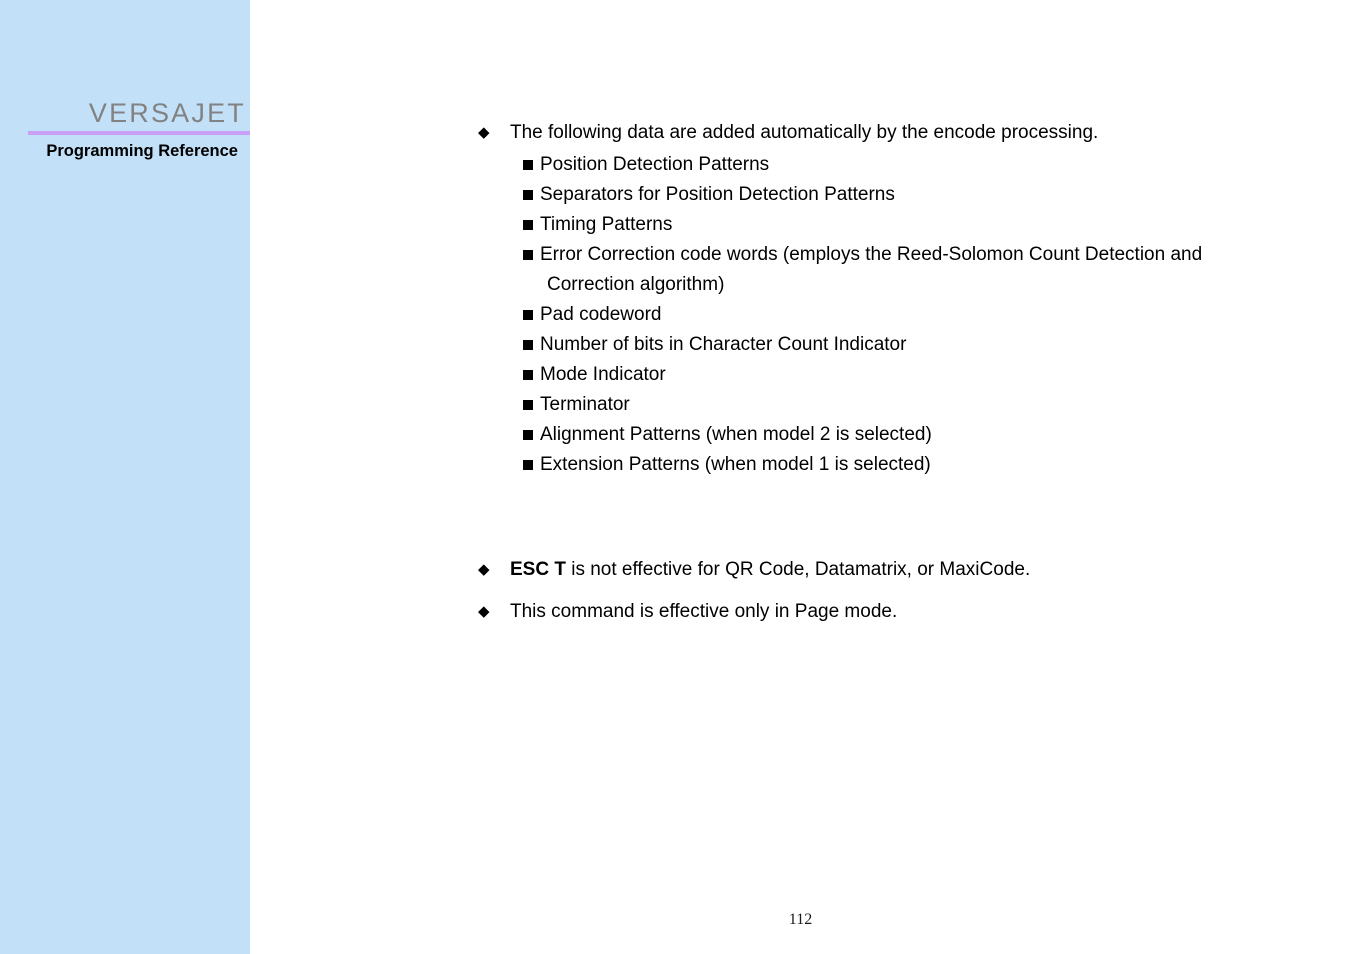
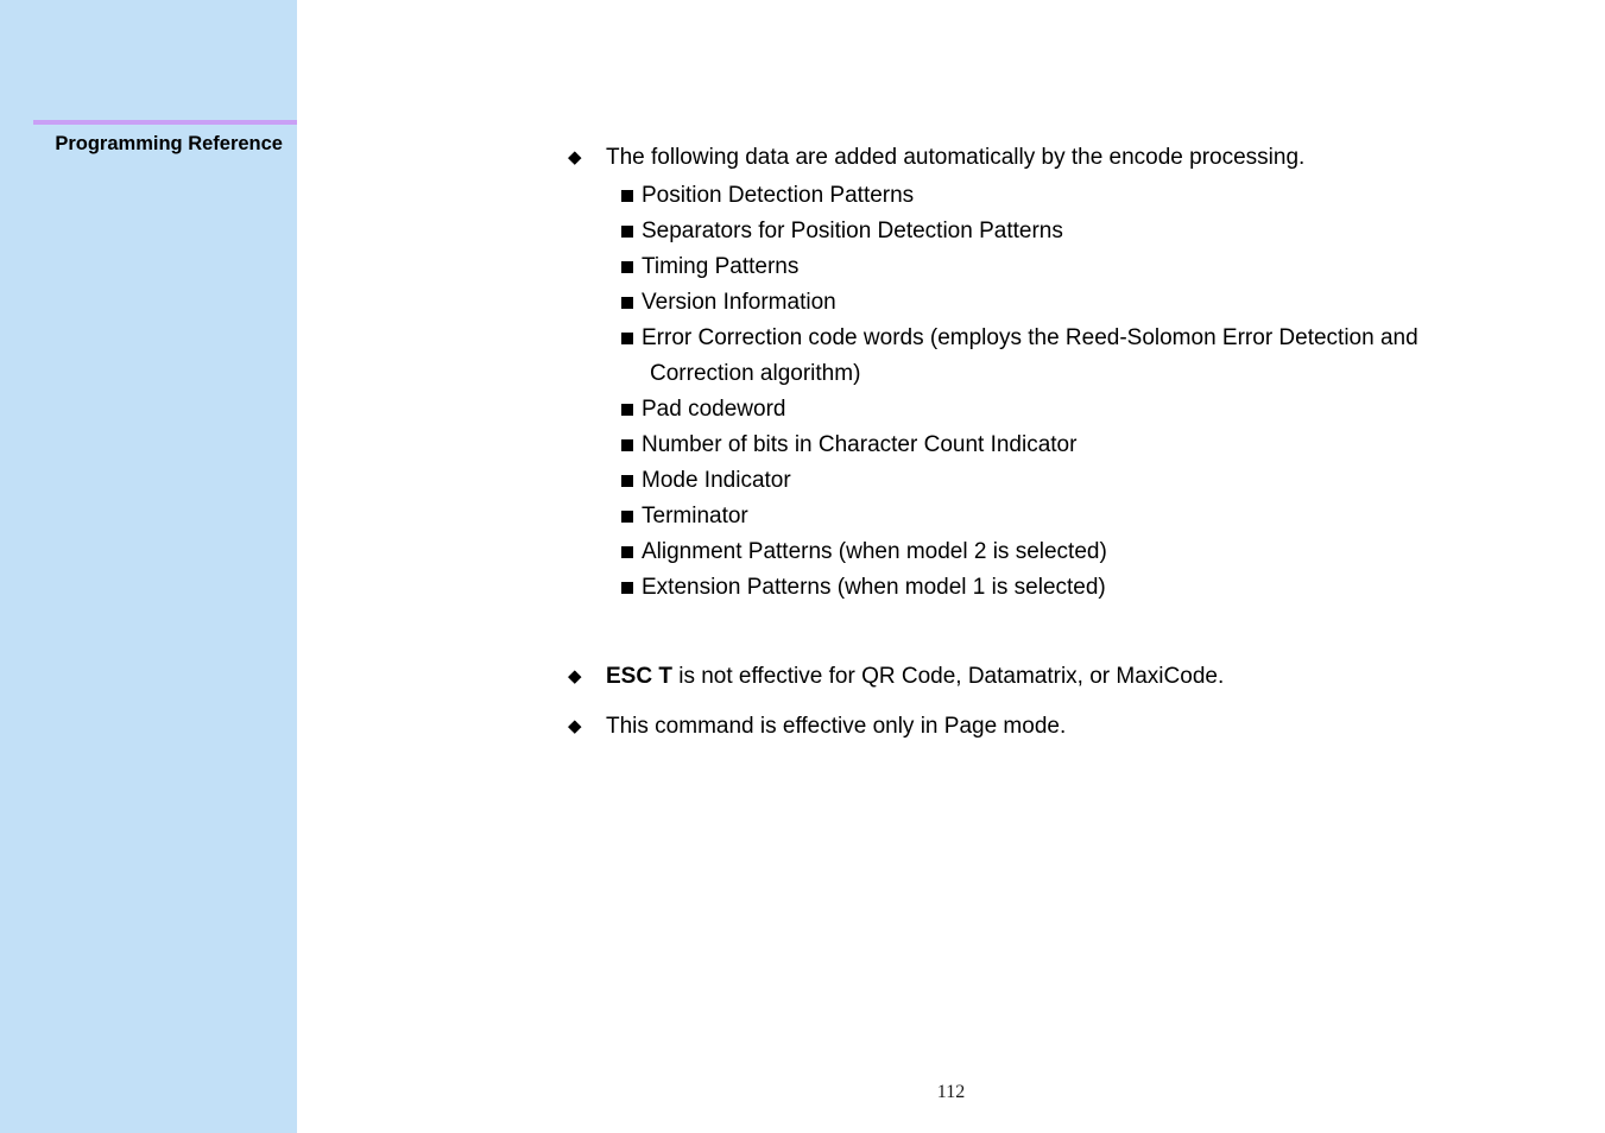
- VERSAJET
  Programming Reference
  ◆
  The following data are added automatically by the encode processing.
  Position Detection Patterns
  Separators for Position Detection Patterns
  Timing Patterns
+ Version Information
- Error Correction code words (employs the Reed-Solomon Count Detection and
+ Error Correction code words (employs the Reed-Solomon Error Detection and
  Correction algorithm)
  Pad codeword
  Number of bits in Character Count Indicator
  Mode Indicator
  Terminator
  Alignment Patterns (when model 2 is selected)
  Extension Patterns (when model 1 is selected)
  ◆
  ESC T is not effective for QR Code, Datamatrix, or MaxiCode.
  ◆
  This command is effective only in Page mode.
  112
